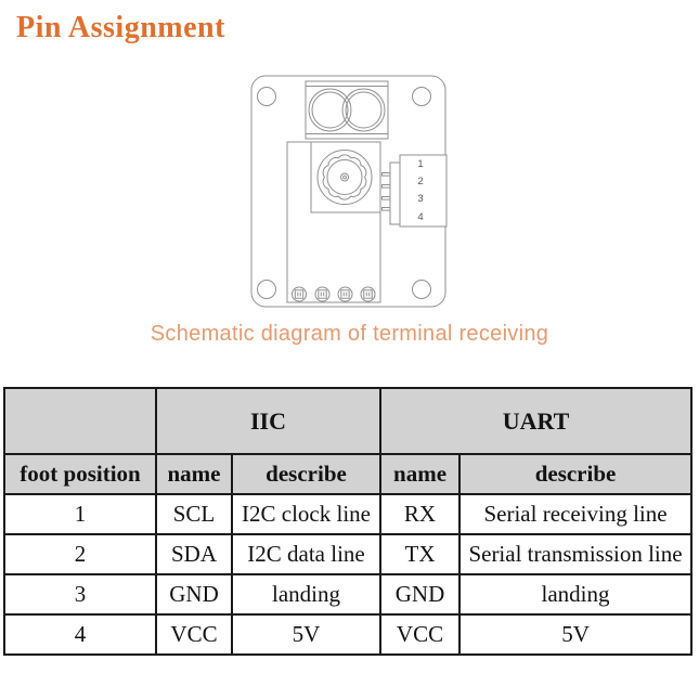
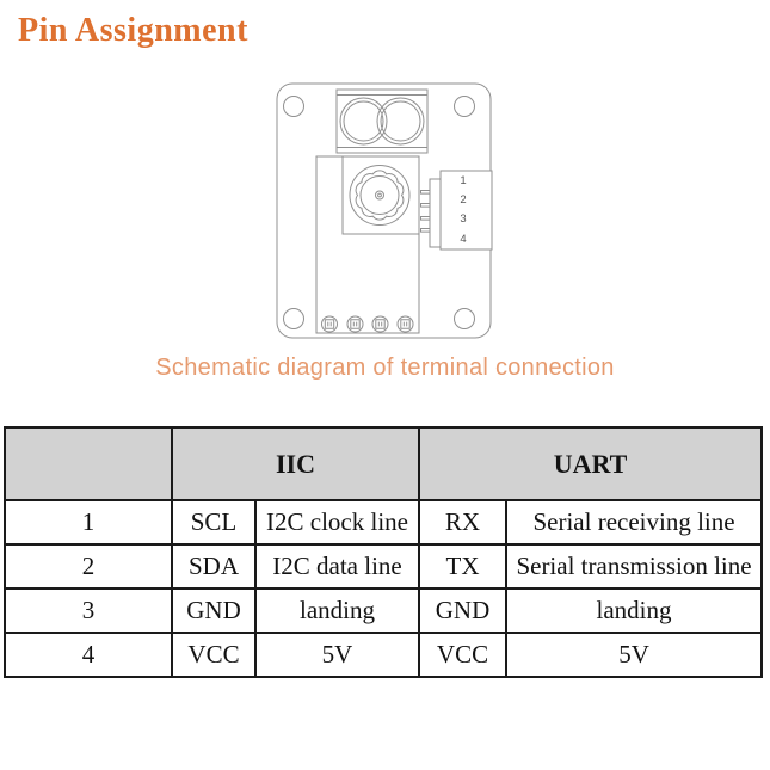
  Pin Assignment
  1
  2
  3
  4
- Schematic diagram of terminal receiving
+ Schematic diagram of terminal connection
  	IIC	UART
- foot position	name	describe	name	describe
  1	SCL	I2C clock line	RX	Serial receiving line
  2	SDA	I2C data line	TX	Serial transmission line
  3	GND	landing	GND	landing
  4	VCC	5V	VCC	5V
